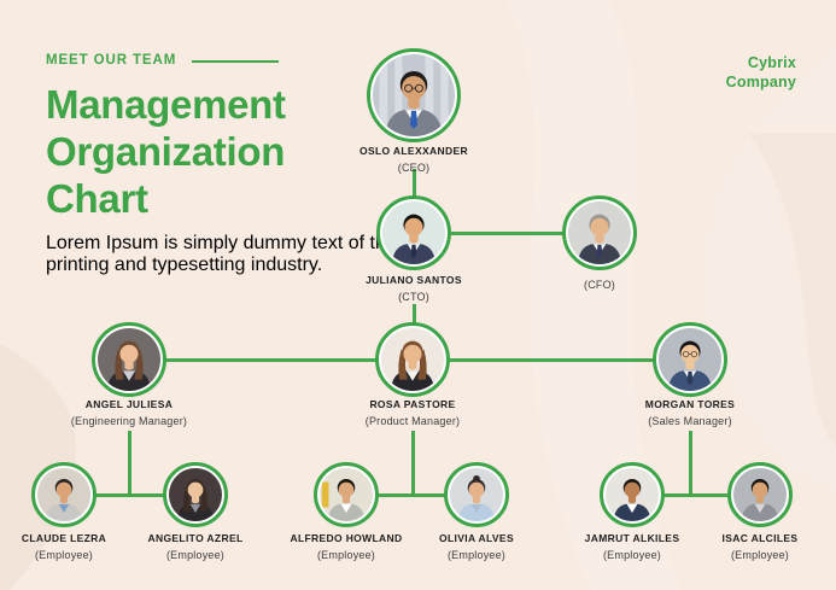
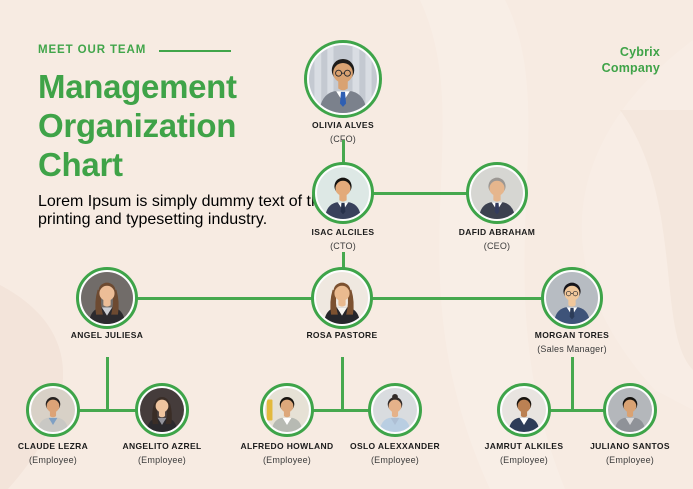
  MEET OUR TEAM
  Management
  Organization
  Chart
  Lorem Ipsum is simply dummy text of t
  printing and typesetting industry.
  Cybrix
  Company
- OSLO ALEXXANDER
+ OLIVIA ALVES
- (CEO)
+ (CFO)
- JULIANO SANTOS
+ ISAC ALCILES
  (CTO)
+ DAFID ABRAHAM
- (CFO)
+ (CEO)
  ANGEL JULIESA
- (Engineering Manager)
  ROSA PASTORE
- (Product Manager)
  MORGAN TORES
  (Sales Manager)
  CLAUDE LEZRA
  (Employee)
  ANGELITO AZREL
  (Employee)
  ALFREDO HOWLAND
  (Employee)
- OLIVIA ALVES
+ OSLO ALEXXANDER
  (Employee)
  JAMRUT ALKILES
  (Employee)
- ISAC ALCILES
+ JULIANO SANTOS
  (Employee)
